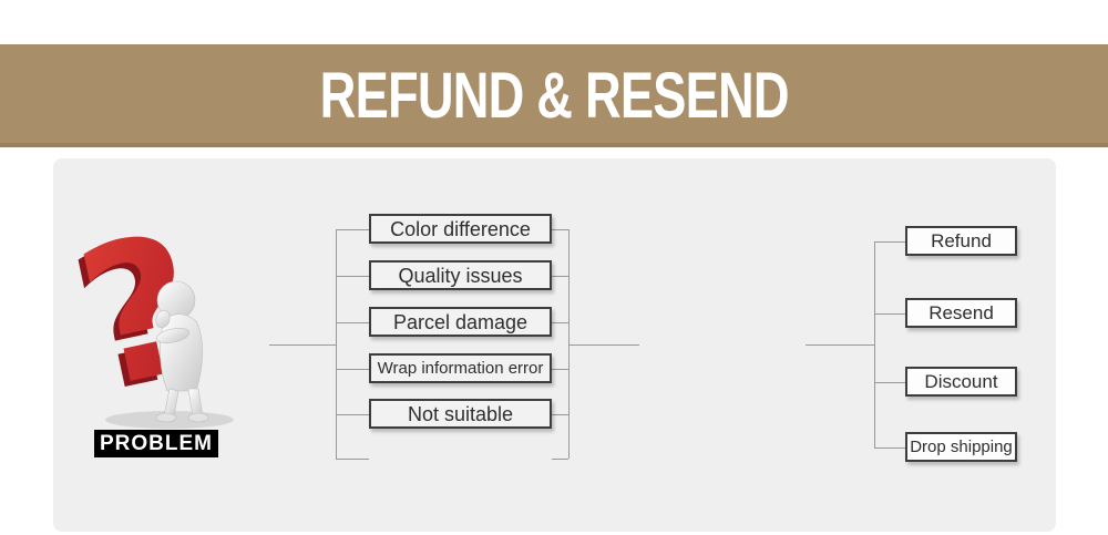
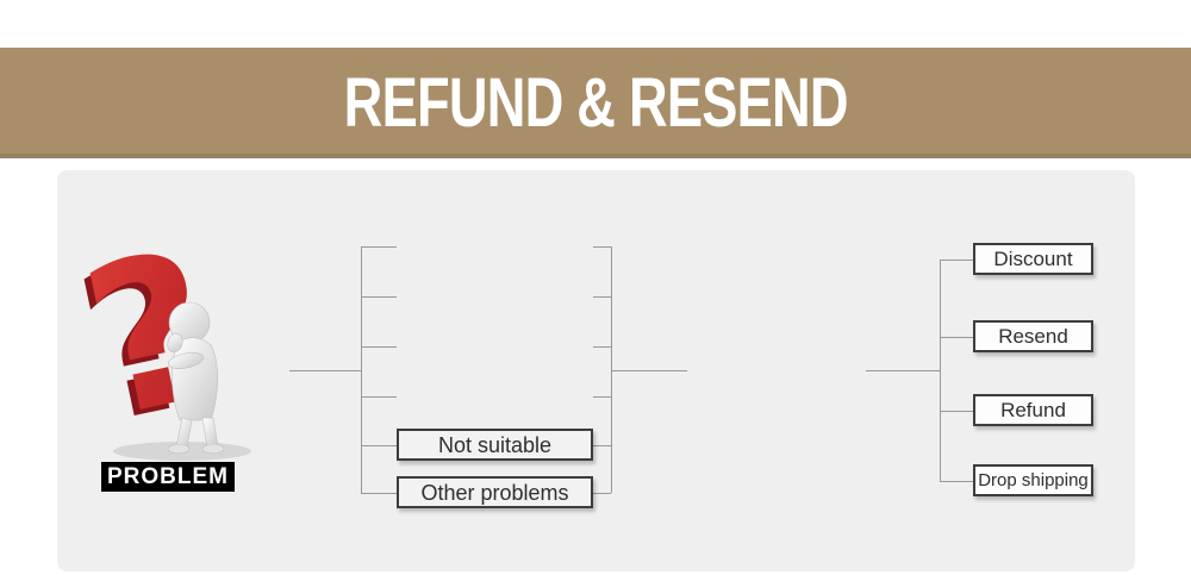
  REFUND & RESEND
  PROBLEM
- Color difference
- Quality issues
- Parcel damage
- Wrap information error
  Not suitable
+ Other problems
- Refund
+ Discount
  Resend
- Discount
+ Refund
  Drop shipping
